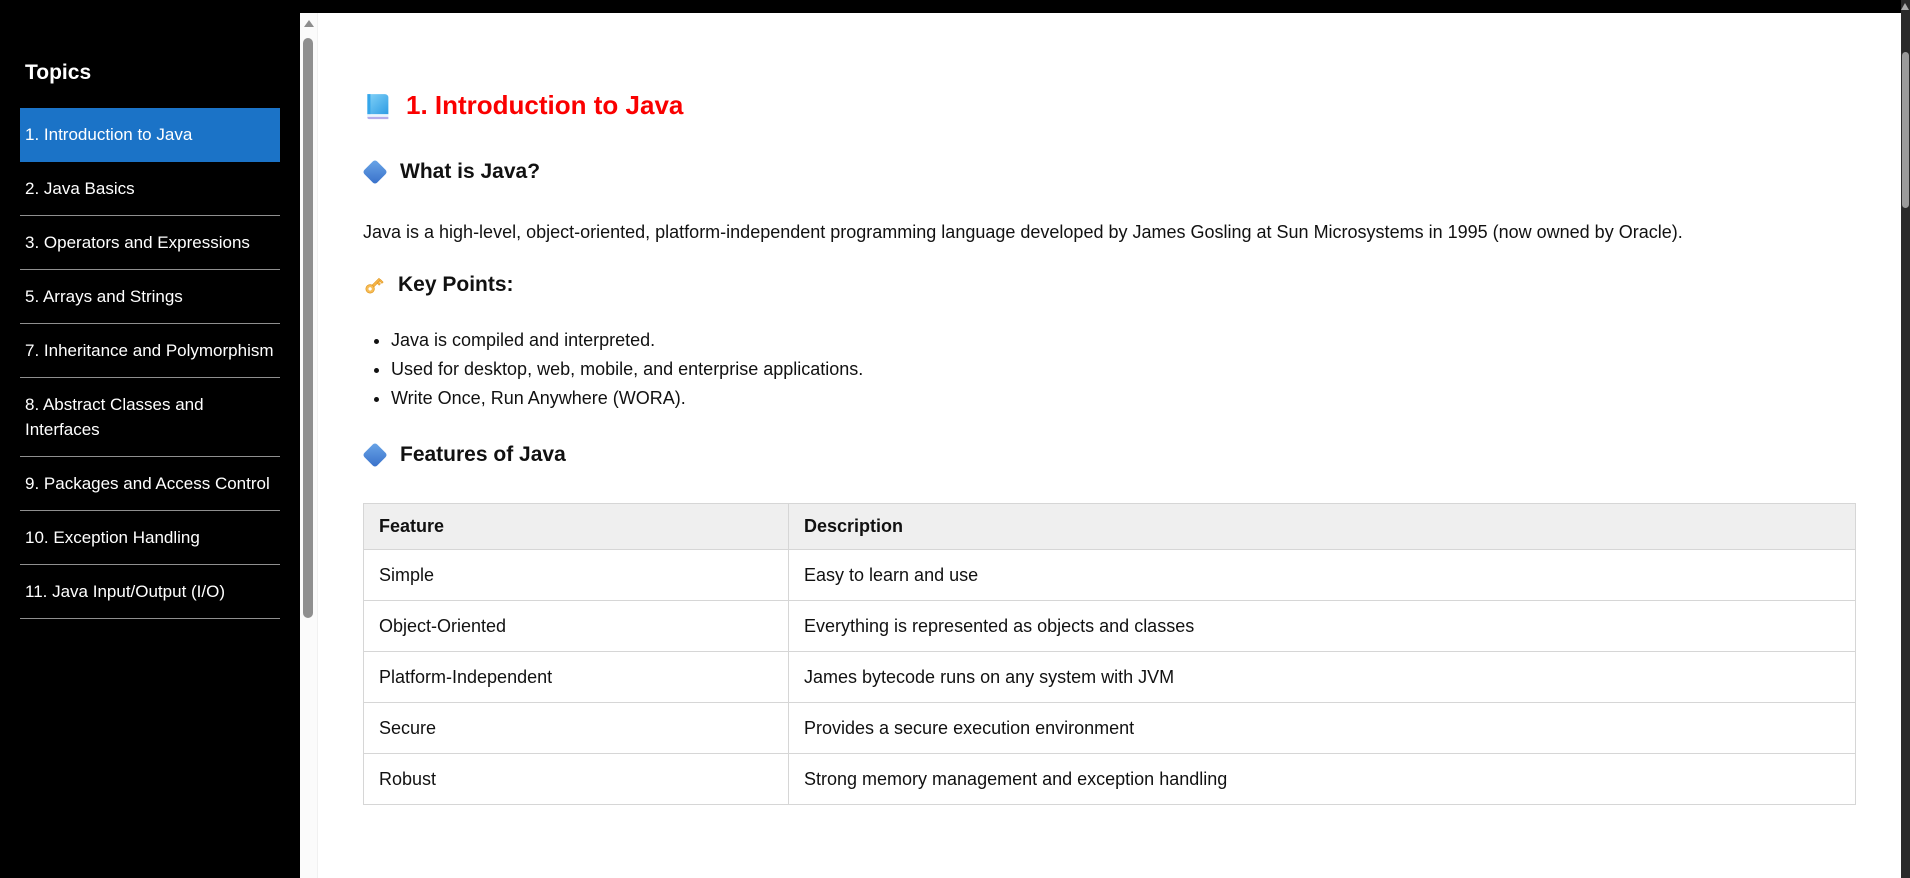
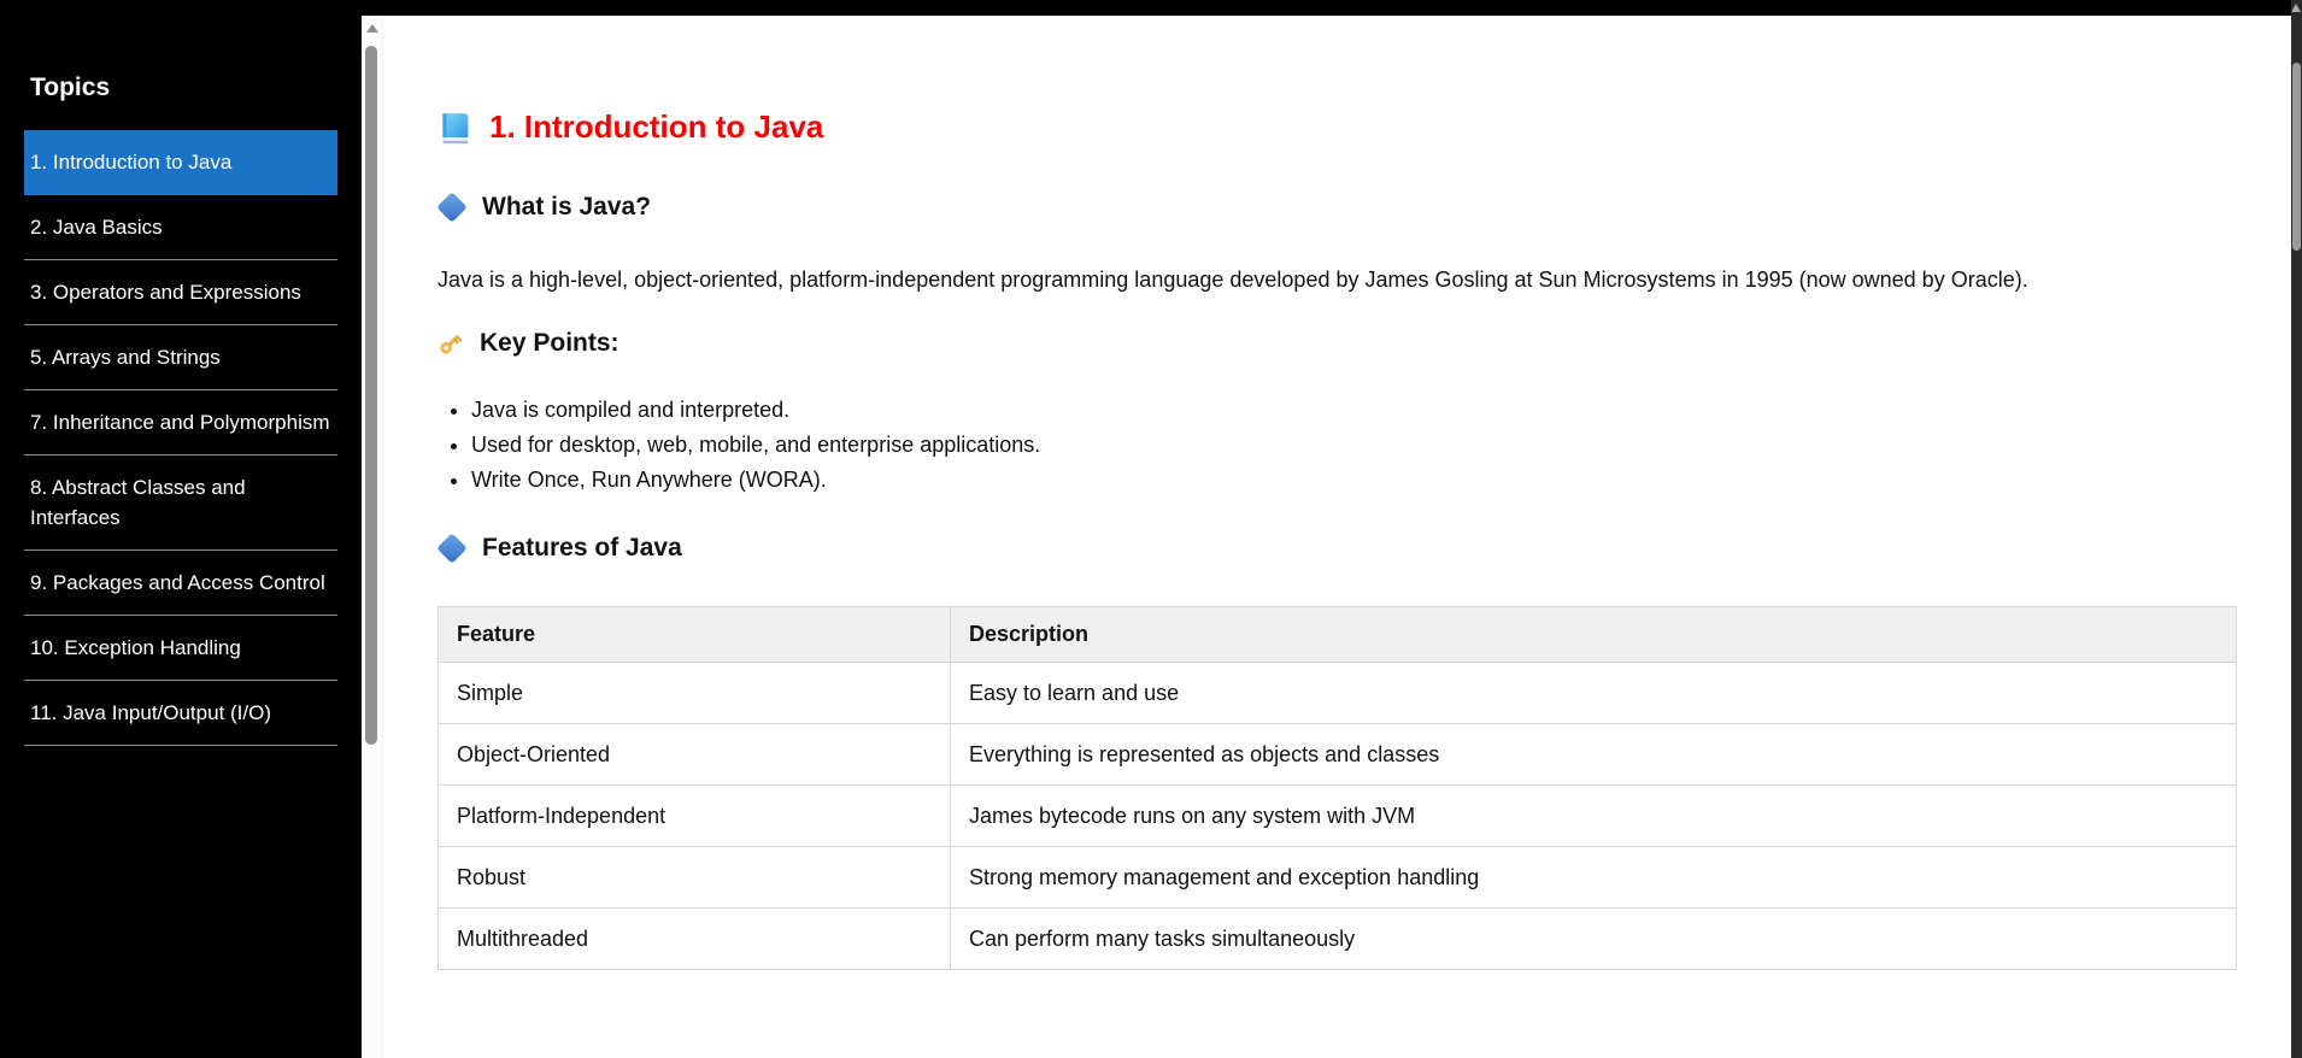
  Topics
  1. Introduction to Java
  2. Java Basics
  3. Operators and Expressions
  5. Arrays and Strings
  7. Inheritance and Polymorphism
  8. Abstract Classes and Interfaces
  9. Packages and Access Control
  10. Exception Handling
  11. Java Input/Output (I/O)
  1. Introduction to Java
  What is Java?
  Java is a high-level, object-oriented, platform-independent programming language developed by James Gosling at Sun Microsystems in 1995 (now owned by Oracle).
  Key Points:
  Java is compiled and interpreted.
  Used for desktop, web, mobile, and enterprise applications.
  Write Once, Run Anywhere (WORA).
  Features of Java
  Feature	Description
  Simple	Easy to learn and use
  Object-Oriented	Everything is represented as objects and classes
  Platform-Independent	James bytecode runs on any system with JVM
- Secure	Provides a secure execution environment
  Robust	Strong memory management and exception handling
+ Multithreaded	Can perform many tasks simultaneously
